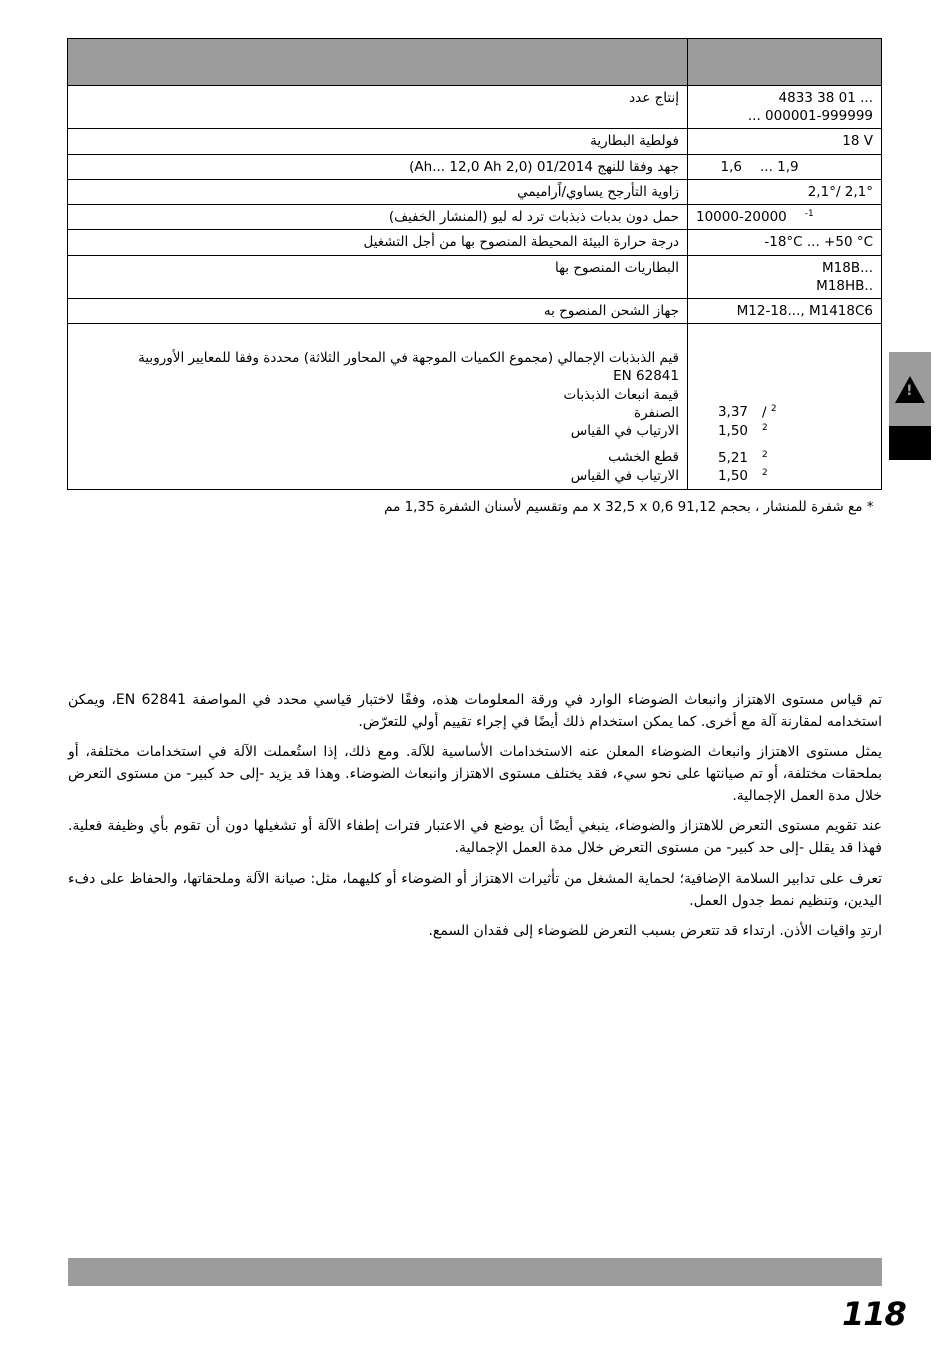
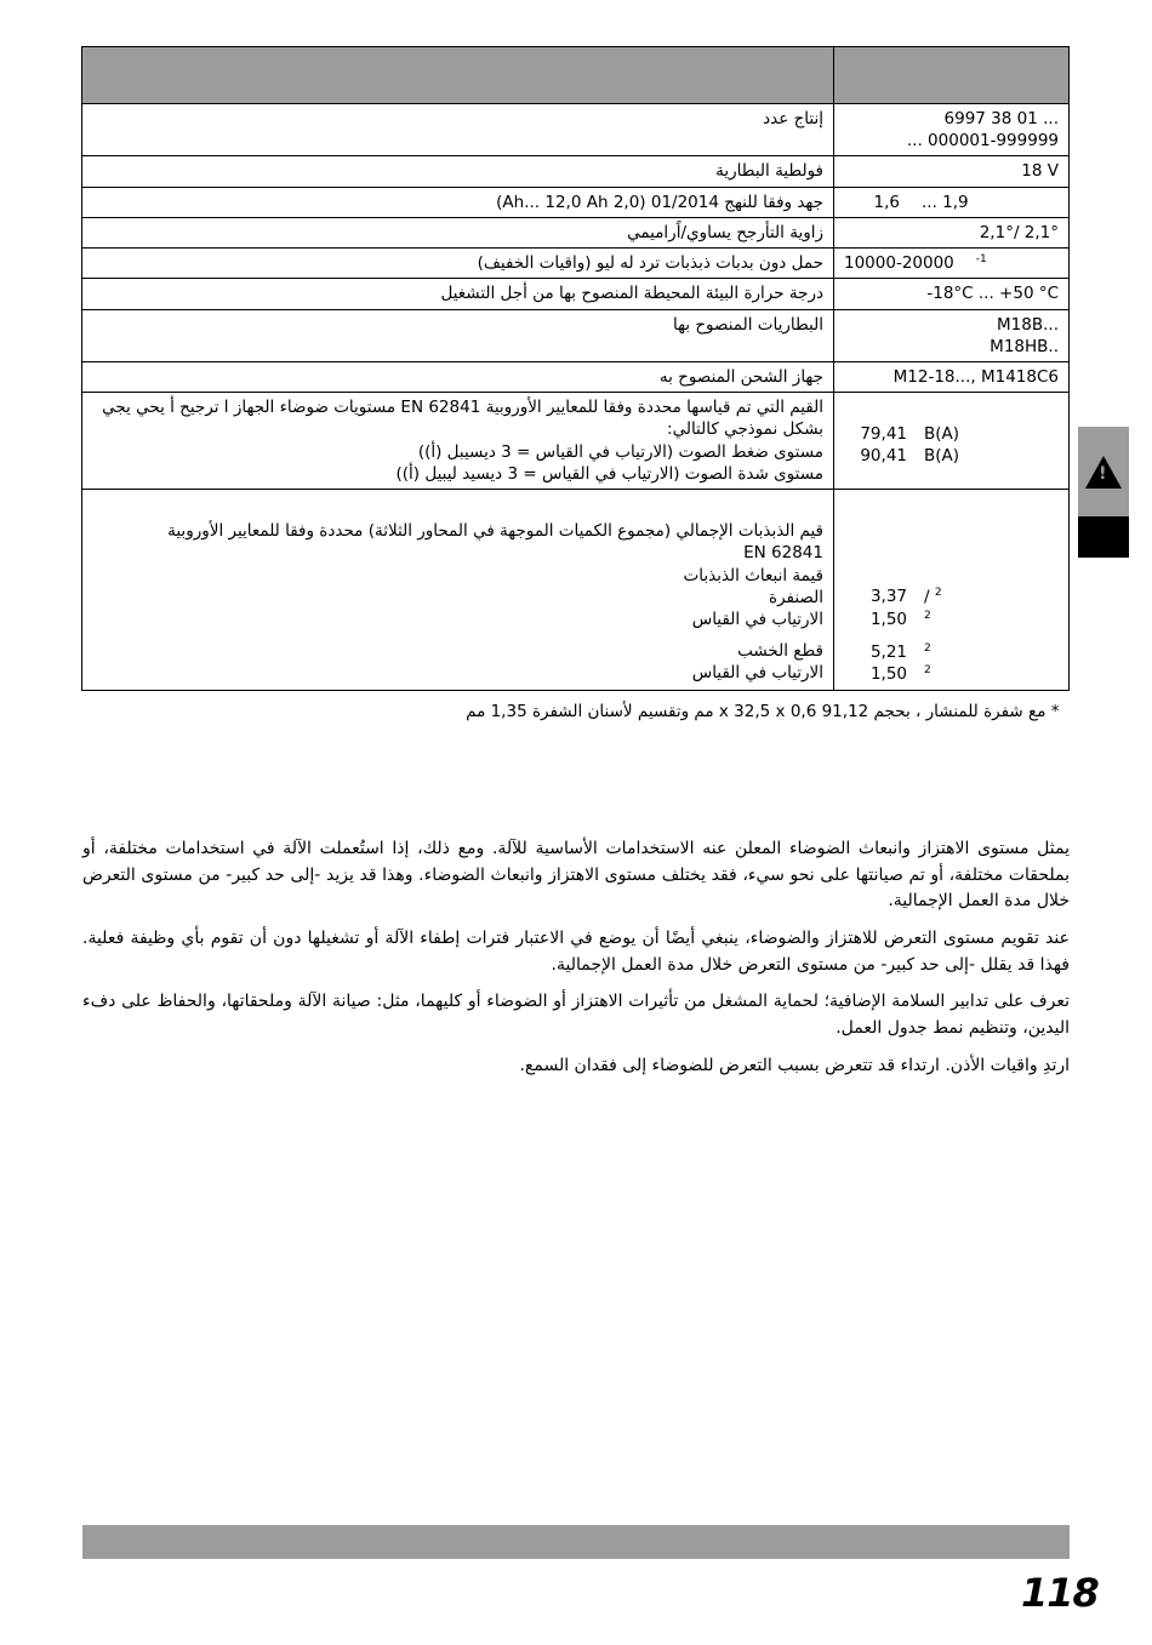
- 4833 38 01 ... ... 000001-999999	إنتاج عدد
+ 6997 38 01 ... ... 000001-999999	إنتاج عدد
  18 V	فولطية البطارية
  1,6 ... 1,9	جهد وفقا للنهج 01/2014 (2,0 Ah... 12,0 Ah)
  2,1°/ 2,1°	زاوية التأرجح يساوي/اًراميمي
- 10000-20000 -1	حمل دون بدبات ذبذبات ترد له ليو (المنشار الخفيف)
+ 10000-20000 -1	حمل دون بدبات ذبذبات ترد له ليو (واقيات الخفيف)
  -18°C ... +50 °C	درجة حرارة البيئة المحيطة المنصوح بها من أجل التشغيل
  M18B... M18HB..	البطاريات المنصوح بها
  M12-18..., M1418C6	جهاز الشحن المنصوح به
+ 79,41 B(A) 90,41 B(A)	القيم التي تم قياسها محددة وفقا للمعايير الأوروبية EN 62841 مستويات ضوضاء الجهاز ا ترجيح أ يحي يجي بشكل نموذجي كالتالي: مستوى ضغط الصوت (الارتياب في القياس = 3 ديسيبل (أ)) مستوى شدة الصوت (الارتياب في القياس = 3 ديسيد ليبيل (أ))
  3,37 / 2 1,50 2 5,21 2 1,50 2	قيم الذبذبات الإجمالي (مجموع الكميات الموجهة في المحاور الثلاثة) محددة وفقا للمعايير الأوروبية EN 62841 قيمة انبعاث الذبذبات الصنفرة الارتياب في القياس قطع الخشب الارتياب في القياس
  * مع شفرة للمنشار ، بحجم 91,12 x 32,5 x 0,6 مم وتقسيم لأسنان الشفرة 1,35 مم
  !
- تم قياس مستوى الاهتزاز وانبعاث الضوضاء الوارد في ورقة المعلومات هذه، وفقًا لاختبار قياسي محدد في المواصفة EN 62841، ويمكن استخدامه لمقارنة آلة مع أخرى. كما يمكن استخدام ذلك أيضًا في إجراء تقييم أولي للتعرّض.
  يمثل مستوى الاهتزاز وانبعاث الضوضاء المعلن عنه الاستخدامات الأساسية للآلة. ومع ذلك، إذا استُعملت الآلة في استخدامات مختلفة، أو بملحقات مختلفة، أو تم صيانتها على نحو سيء، فقد يختلف مستوى الاهتزاز وانبعاث الضوضاء. وهذا قد يزيد -إلى حد كبير- من مستوى التعرض خلال مدة العمل الإجمالية.
  عند تقويم مستوى التعرض للاهتزاز والضوضاء، ينبغي أيضًا أن يوضع في الاعتبار فترات إطفاء الآلة أو تشغيلها دون أن تقوم بأي وظيفة فعلية. فهذا قد يقلل -إلى حد كبير- من مستوى التعرض خلال مدة العمل الإجمالية.
  تعرف على تدابير السلامة الإضافية؛ لحماية المشغل من تأثيرات الاهتزاز أو الضوضاء أو كليهما، مثل: صيانة الآلة وملحقاتها، والحفاظ على دفء اليدين، وتنظيم نمط جدول العمل.
  ارتدِ واقيات الأذن. ارتداء قد تتعرض بسبب التعرض للضوضاء إلى فقدان السمع.
  118
